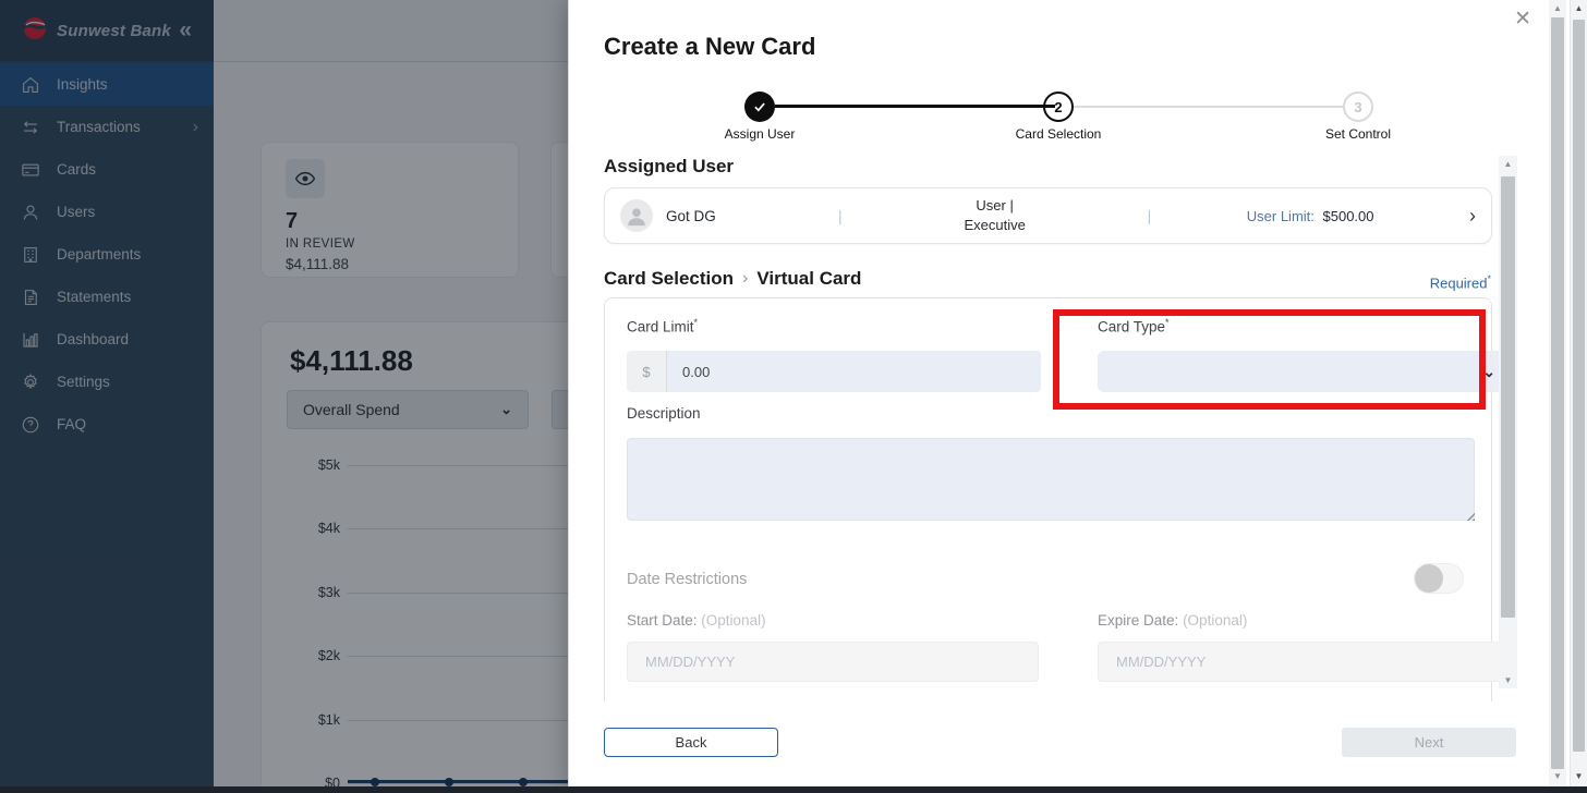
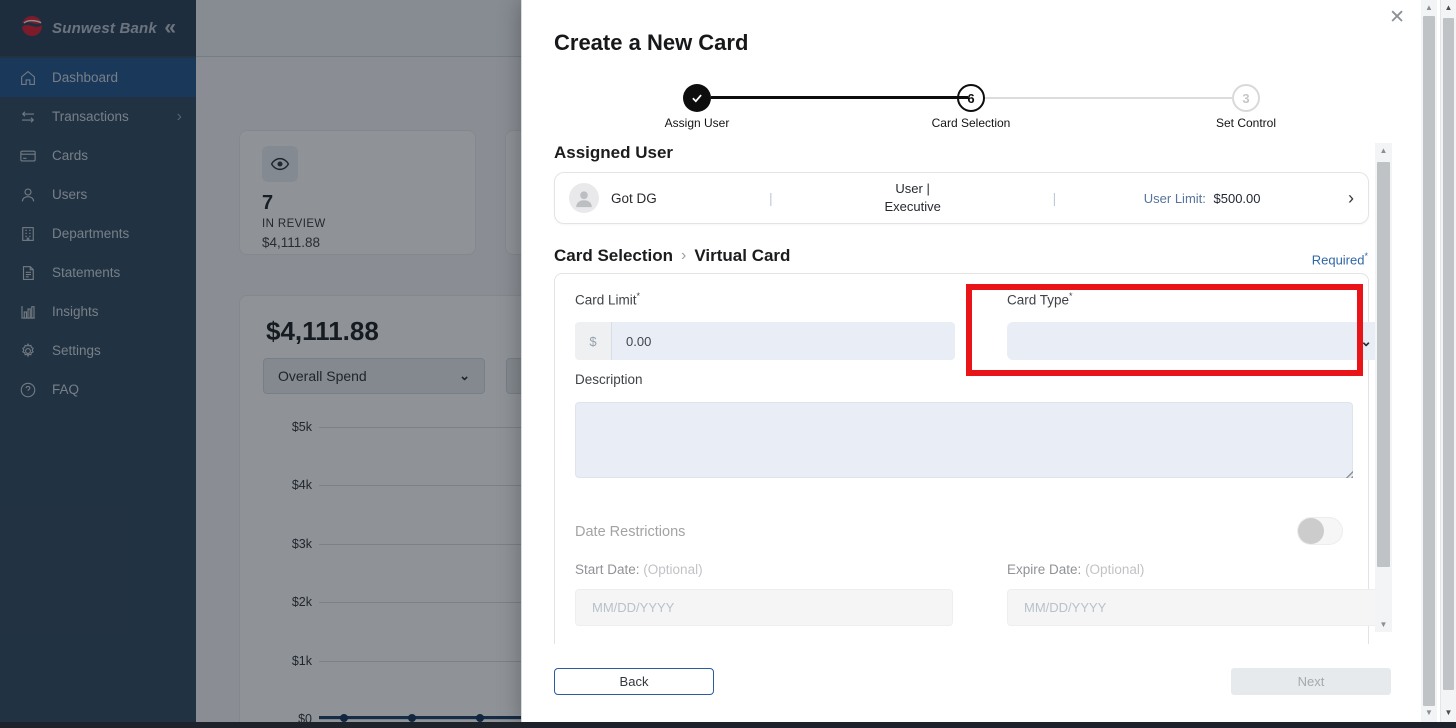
  Sunwest Bank
  «
- Insights
+ Dashboard
  Transactions
  ›
  Cards
  Users
  Departments
  Statements
- Dashboard
+ Insights
  Settings
  FAQ
  7
  IN REVIEW
  $4,111.88
  $4,111.88
  Overall Spend
  ⌄
  $5k
  $4k
  $3k
  $2k
  $1k
  $0
  ✕
  Create a New Card
  Assign User
- 2
+ 6
  Card Selection
  3
  Set Control
  Assigned User
  Got DG
  |
  User |
  Executive
  |
  User Limit: $500.00
  ›
  Card Selection
  ›
  Virtual Card
  Required*
  Card Limit*
  $
  0.00
  Card Type*
  ⌄
  Description
  Date Restrictions
  Start Date: (Optional)
  Expire Date: (Optional)
  MM/DD/YYYY
  MM/DD/YYYY
  Back
  Next
  ▲
  ▼
  ▲
  ▼
  ▲
  ▼
